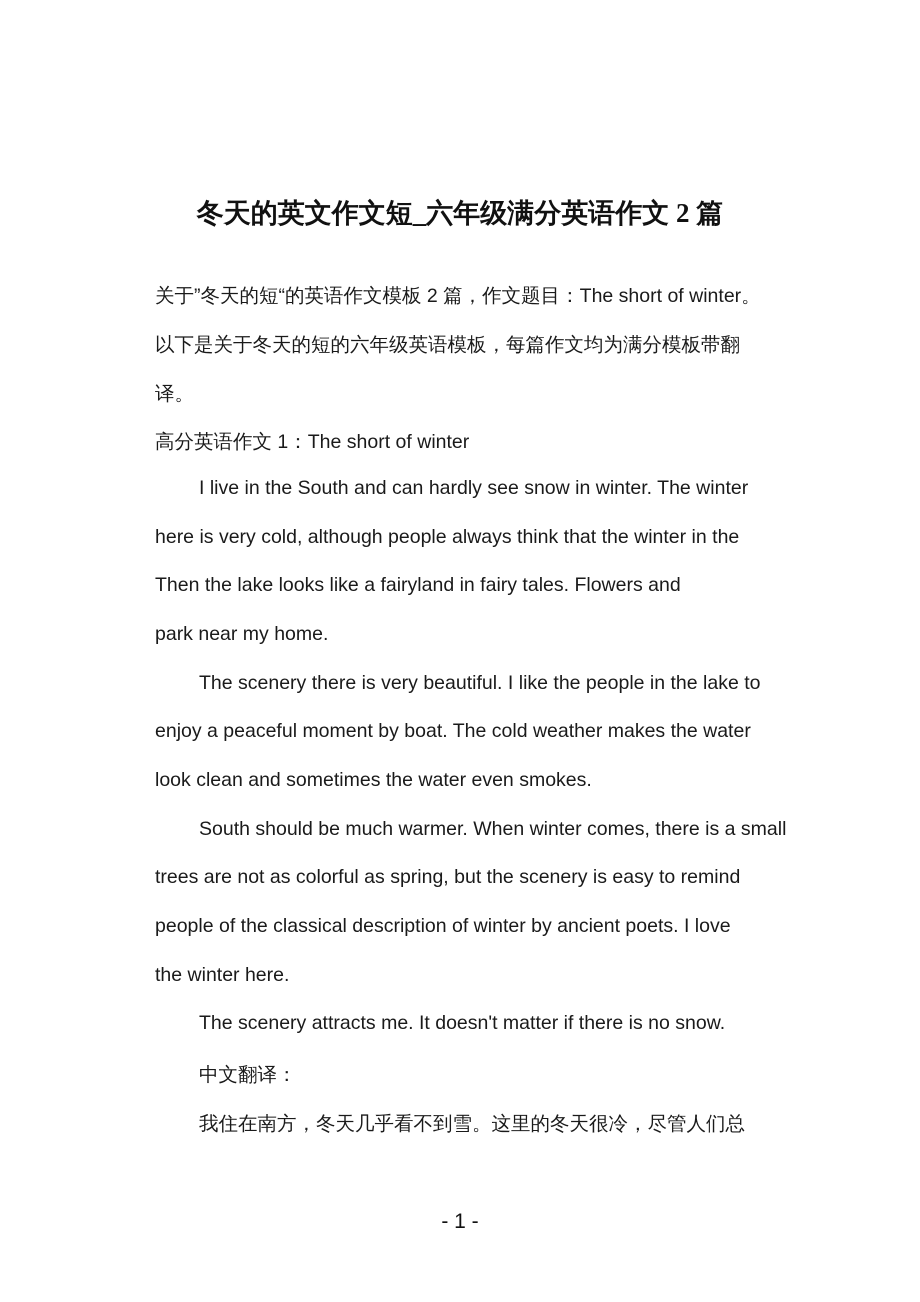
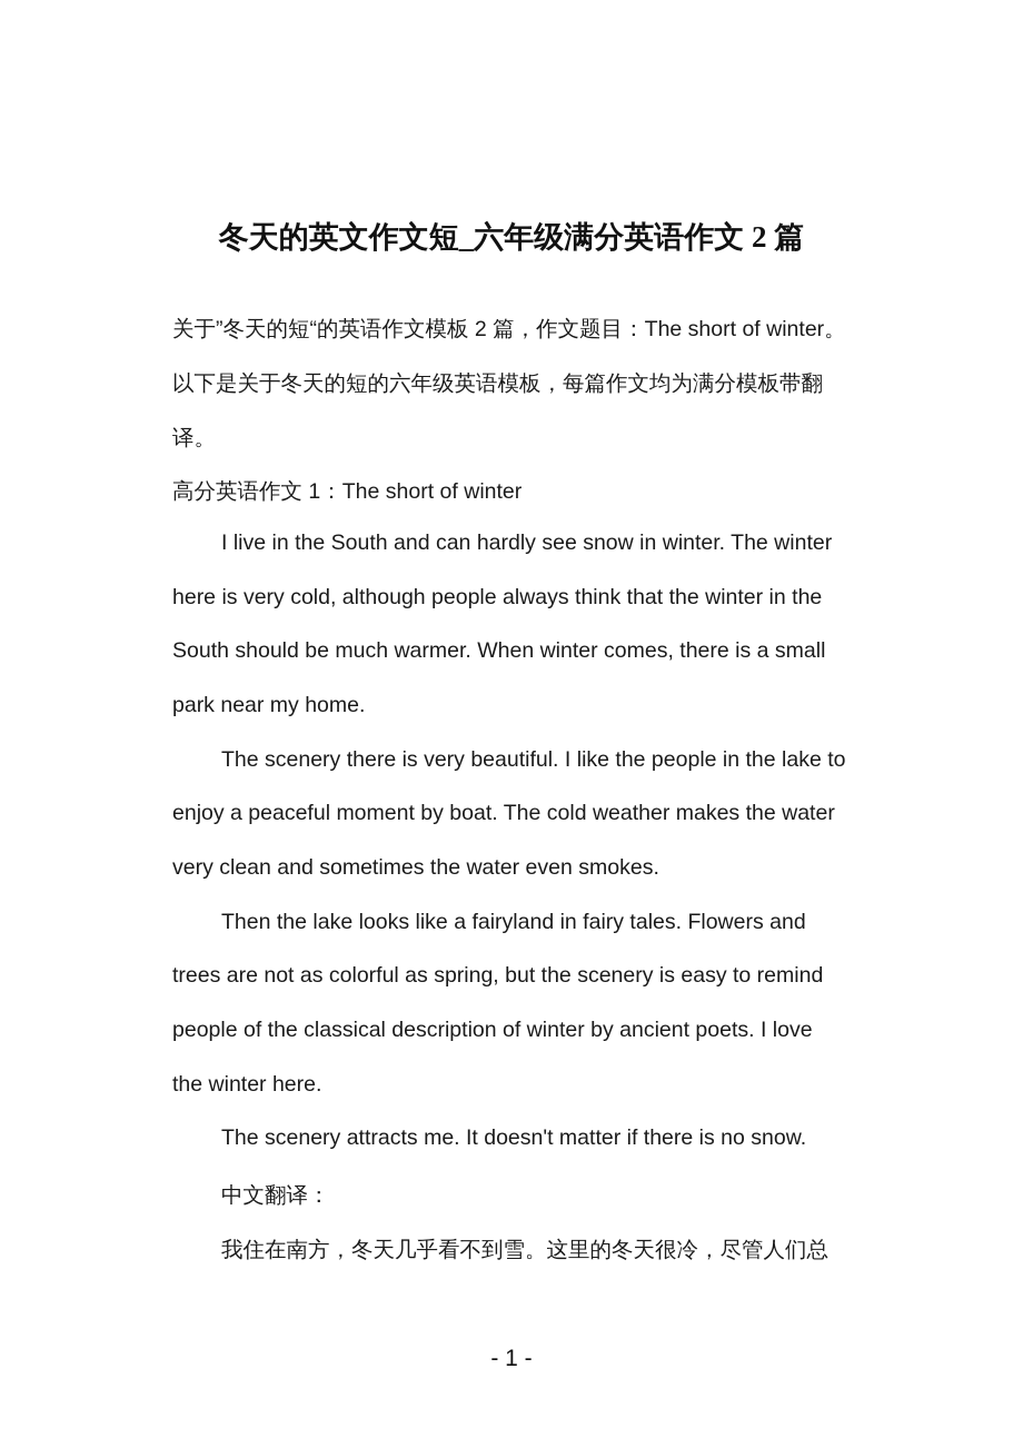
  冬天的英文作文短_六年级满分英语作文 2 篇
  关于”冬天的短“的英语作文模板 2 篇，作文题目：The short of winter。
  以下是关于冬天的短的六年级英语模板，每篇作文均为满分模板带翻
  译。
  高分英语作文 1：The short of winter
  I live in the South and can hardly see snow in winter. The winter
  here is very cold, although people always think that the winter in the
- Then the lake looks like a fairyland in fairy tales. Flowers and
+ South should be much warmer. When winter comes, there is a small
  park near my home.
  The scenery there is very beautiful. I like the people in the lake to
  enjoy a peaceful moment by boat. The cold weather makes the water
- look clean and sometimes the water even smokes.
+ very clean and sometimes the water even smokes.
- South should be much warmer. When winter comes, there is a small
+ Then the lake looks like a fairyland in fairy tales. Flowers and
  trees are not as colorful as spring, but the scenery is easy to remind
  people of the classical description of winter by ancient poets. I love
  the winter here.
  The scenery attracts me. It doesn't matter if there is no snow.
  中文翻译：
  我住在南方，冬天几乎看不到雪。这里的冬天很冷，尽管人们总
  - 1 -
